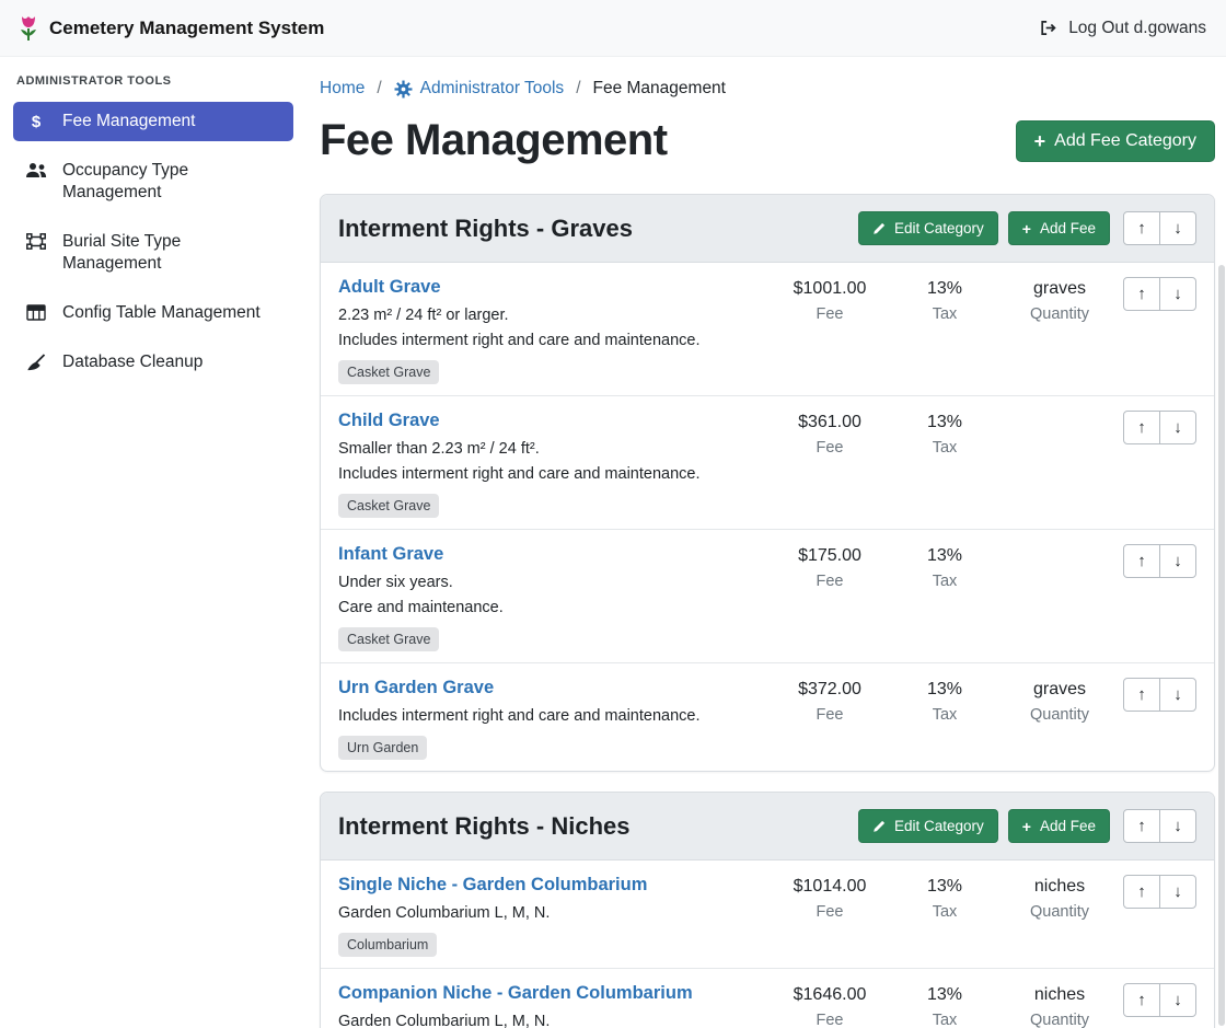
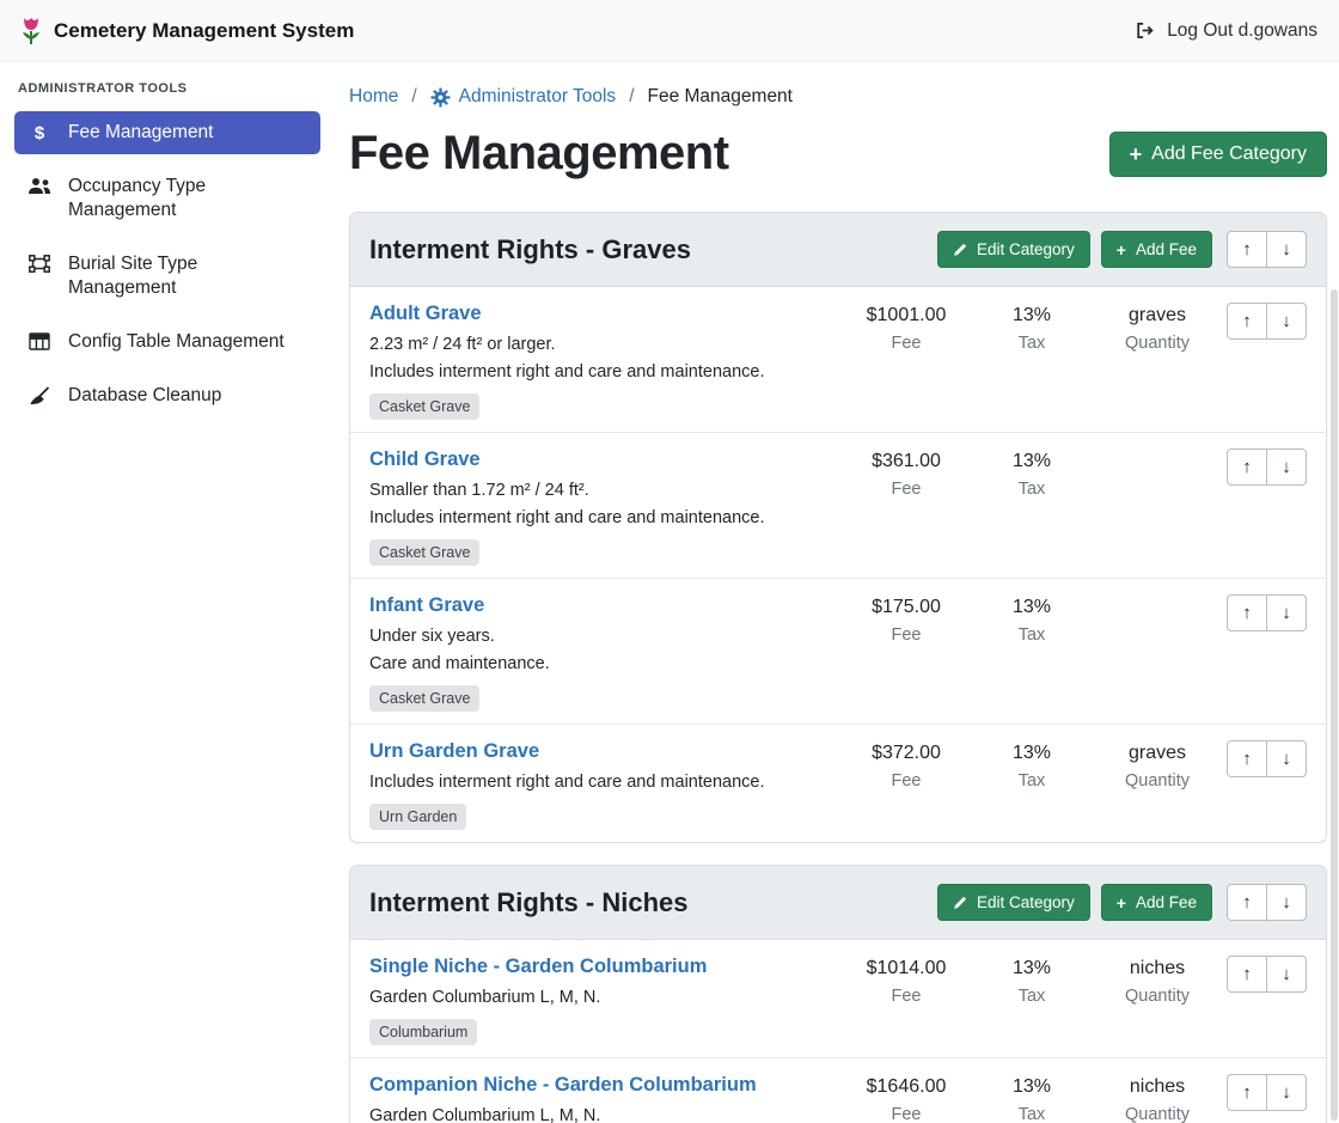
  Cemetery Management System
  Log Out d.gowans
  ADMINISTRATOR TOOLS
  $
  Fee Management
  Occupancy Type Management
  Burial Site Type Management
  Config Table Management
  Database Cleanup
  Home
  /
  Administrator Tools
  /
  Fee Management
  Fee Management
  +
  Add Fee Category
  Interment Rights - Graves
  Edit Category
  +
  Add Fee
  ↑
  ↓
  Adult Grave
  2.23 m² / 24 ft² or larger.
  Includes interment right and care and maintenance.
  Casket Grave
  $1001.00
  Fee
  13%
  Tax
  graves
  Quantity
  ↑
  ↓
  Child Grave
- Smaller than 2.23 m² / 24 ft².
+ Smaller than 1.72 m² / 24 ft².
  Includes interment right and care and maintenance.
  Casket Grave
  $361.00
  Fee
  13%
  Tax
  ↑
  ↓
  Infant Grave
  Under six years.
  Care and maintenance.
  Casket Grave
  $175.00
  Fee
  13%
  Tax
  ↑
  ↓
  Urn Garden Grave
  Includes interment right and care and maintenance.
  Urn Garden
  $372.00
  Fee
  13%
  Tax
  graves
  Quantity
  ↑
  ↓
  Interment Rights - Niches
  Edit Category
  +
  Add Fee
  ↑
  ↓
  Single Niche - Garden Columbarium
  Garden Columbarium L, M, N.
  Columbarium
  $1014.00
  Fee
  13%
  Tax
  niches
  Quantity
  ↑
  ↓
  Companion Niche - Garden Columbarium
  Garden Columbarium L, M, N.
  $1646.00
  Fee
  13%
  Tax
  niches
  Quantity
  ↑
  ↓
